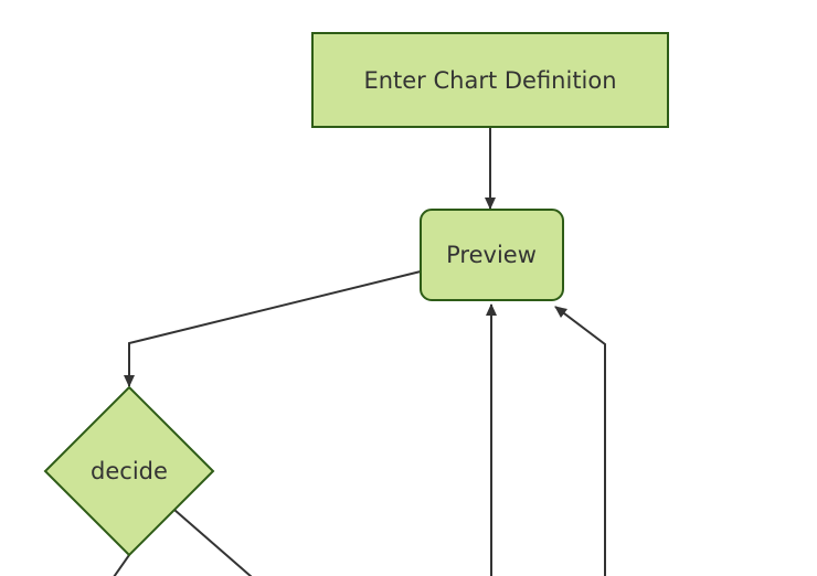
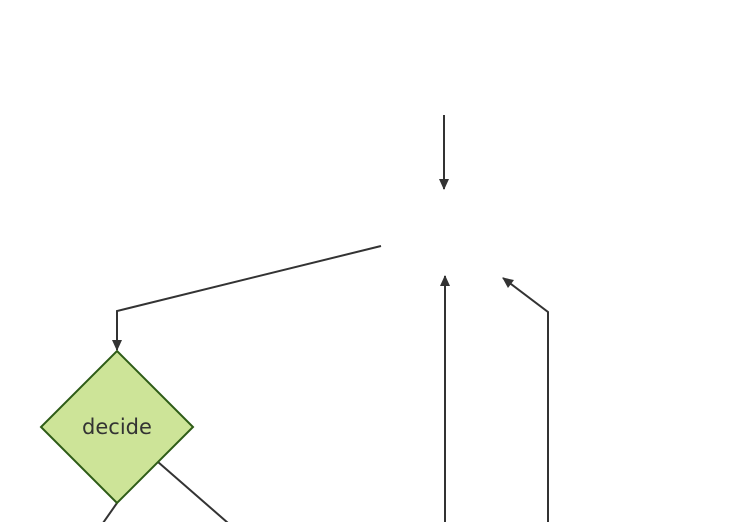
- Enter Chart Definition
- Preview
  decide
